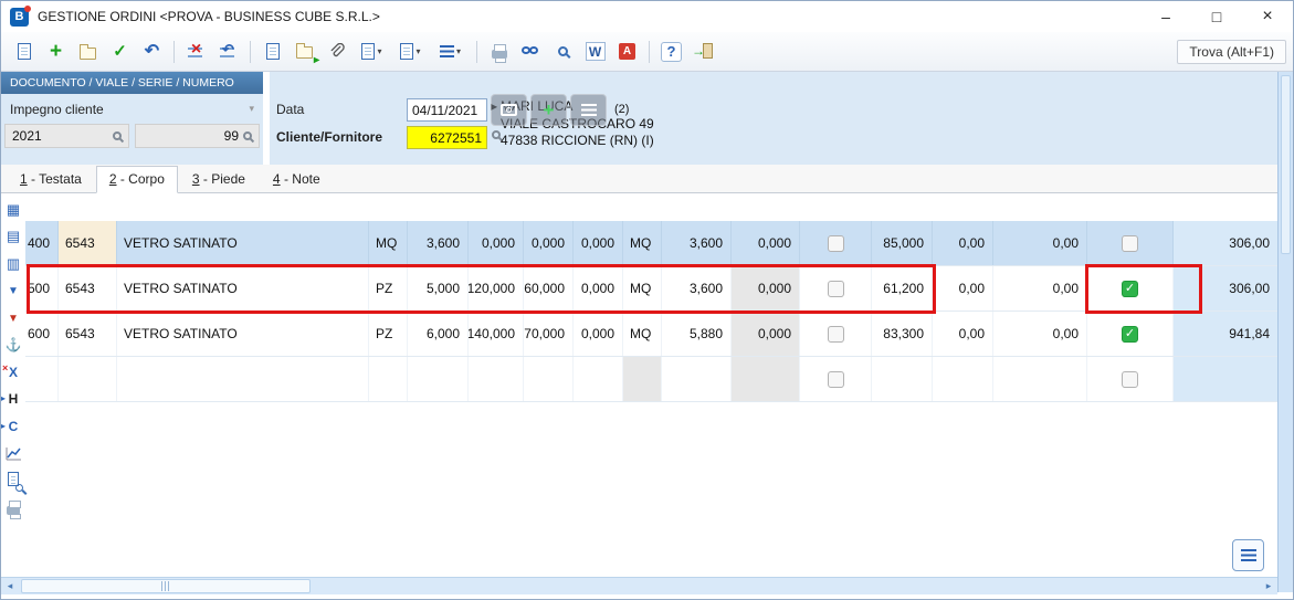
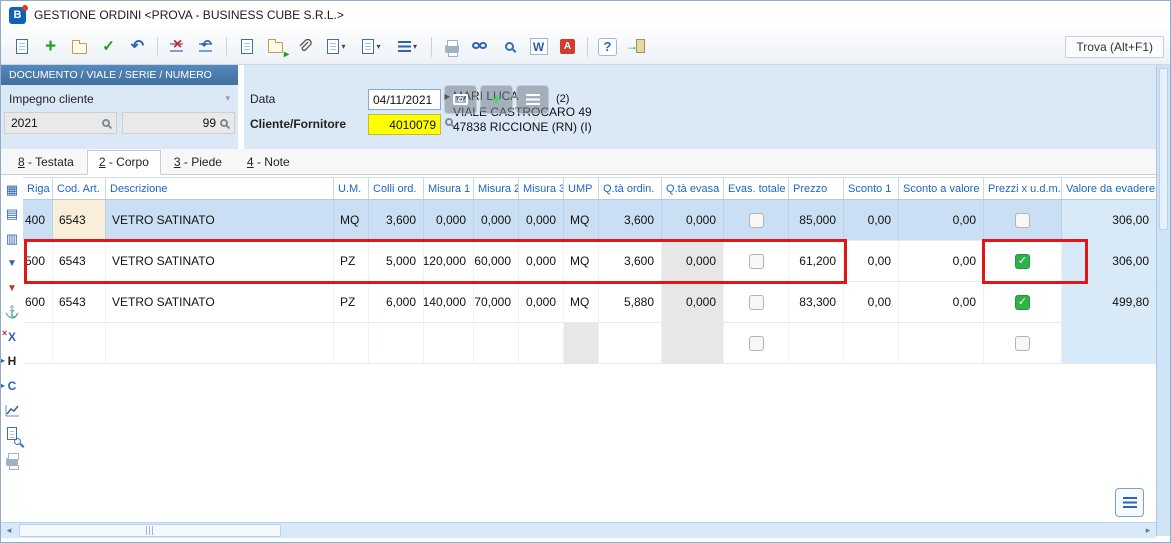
  B
  GESTIONE ORDINI <PROVA - BUSINESS CUBE S.R.L.>
- –
- □
- ×
  +
  ✓
  ↶
  ▾
  ▾
  ▾
  W
  A
  ?
  Trova (Alt+F1)
  DOCUMENTO / VIALE / SERIE / NUMERO
  Impegno cliente
  ▾
  2021
  99
  Data
  04/11/2021
  ▶
  Cliente/Fornitore
- 6272551
+ 4010079
  MARI LUCA
  VIALE CASTROCARO 49
  47838 RICCIONE (RN) (I)
  +
  (2)
- 1 - Testata
+ 8 - Testata
  2 - Corpo
  3 - Piede
  4 - Note
  ▦
  ▤
  ▥
  ▼
  ▼
  ⚓
  X
  H
  C
+ Riga
+ Cod. Art.
+ Descrizione
+ U.M.
+ Colli ord.
+ Misura 1
+ Misura 2
+ Misura 3
+ UMP
+ Q.tà ordin.
+ Q.tà evasa
+ Evas. totale
+ Prezzo
+ Sconto 1
+ Sconto a valore
+ Prezzi x u.d.m.
+ Valore da evadere
  400
  6543
  VETRO SATINATO
  MQ
  3,600
  0,000
  0,000
  0,000
  MQ
  3,600
  0,000
  85,000
  0,00
  0,00
  306,00
  500
  6543
  VETRO SATINATO
  PZ
  5,000
  120,000
  60,000
  0,000
  MQ
  3,600
  0,000
  61,200
  0,00
  0,00
  306,00
  600
  6543
  VETRO SATINATO
  PZ
  6,000
  140,000
  70,000
  0,000
  MQ
  5,880
  0,000
  83,300
  0,00
  0,00
- 941,84
+ 499,80
  ◂
  ▸
